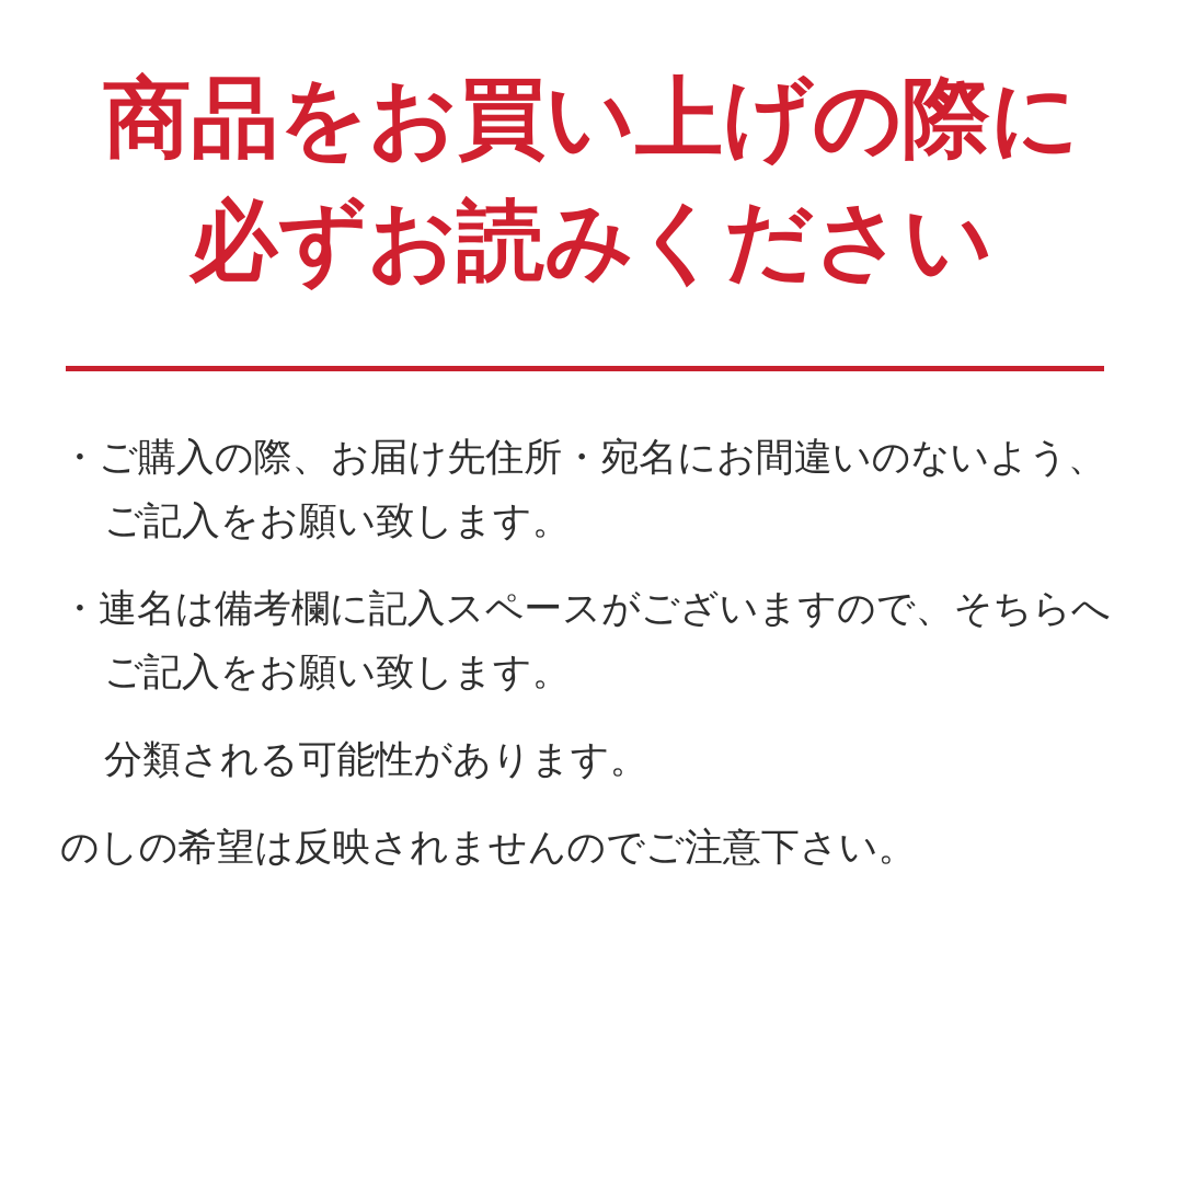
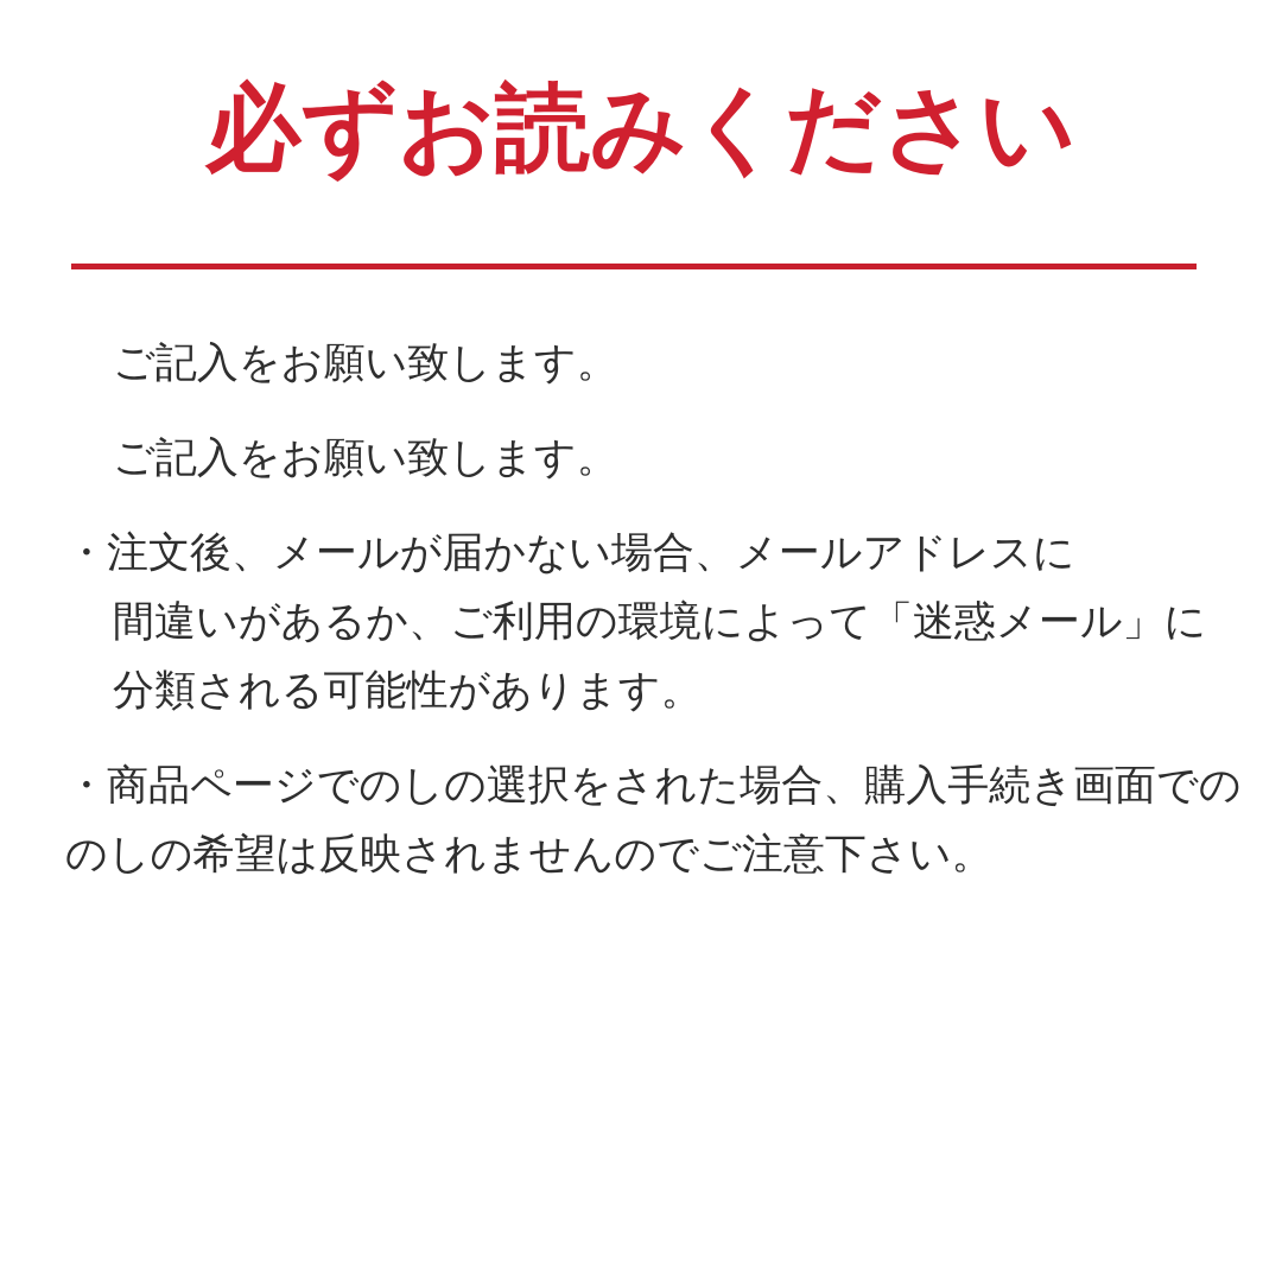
- 商品をお買い上げの際に
  必ずお読みください
- ・ご購入の際、お届け先住所・宛名にお間違いのないよう、
  ご記入をお願い致します。
- ・連名は備考欄に記入スペースがございますので、そちらへ
  ご記入をお願い致します。
+ ・注文後、メールが届かない場合、メールアドレスに
+ 間違いがあるか、ご利用の環境によって「迷惑メール」に
  分類される可能性があります。
+ ・商品ページでのしの選択をされた場合、購入手続き画面での
  のしの希望は反映されませんのでご注意下さい。
